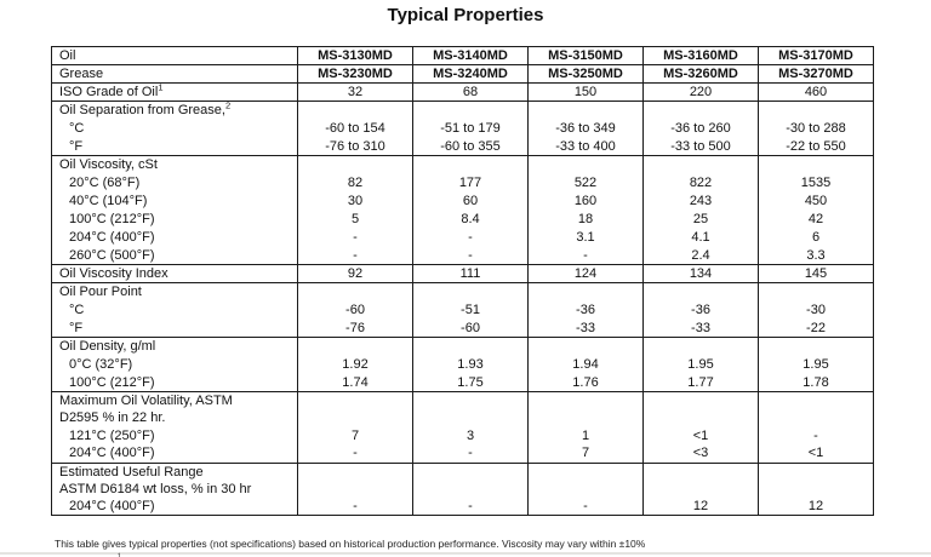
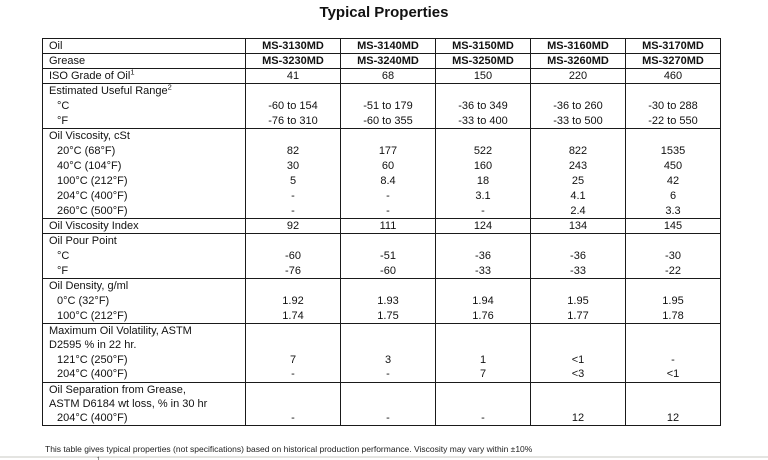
  Typical Properties
  Oil	MS-3130MD	MS-3140MD	MS-3150MD	MS-3160MD	MS-3170MD
  Grease	MS-3230MD	MS-3240MD	MS-3250MD	MS-3260MD	MS-3270MD
- ISO Grade of Oil1	32	68	150	220	460
+ ISO Grade of Oil1	41	68	150	220	460
- Oil Separation from Grease,2
+ Estimated Useful Range2
  °C	-60 to 154	-51 to 179	-36 to 349	-36 to 260	-30 to 288
  °F	-76 to 310	-60 to 355	-33 to 400	-33 to 500	-22 to 550
  Oil Viscosity, cSt
  20°C (68°F)	82	177	522	822	1535
  40°C (104°F)	30	60	160	243	450
  100°C (212°F)	5	8.4	18	25	42
  204°C (400°F)	-	-	3.1	4.1	6
  260°C (500°F)	-	-	-	2.4	3.3
  Oil Viscosity Index	92	111	124	134	145
  Oil Pour Point
  °C	-60	-51	-36	-36	-30
  °F	-76	-60	-33	-33	-22
  Oil Density, g/ml
  0°C (32°F)	1.92	1.93	1.94	1.95	1.95
  100°C (212°F)	1.74	1.75	1.76	1.77	1.78
  Maximum Oil Volatility, ASTMD2595 % in 22 hr.
  121°C (250°F)	7	3	1	<1	-
  204°C (400°F)	-	-	7	<3	<1
- Estimated Useful RangeASTM D6184 wt loss, % in 30 hr
+ Oil Separation from Grease,ASTM D6184 wt loss, % in 30 hr
  204°C (400°F)	-	-	-	12	12
  This table gives typical properties (not specifications) based on historical production performance. Viscosity may vary within ±10%
